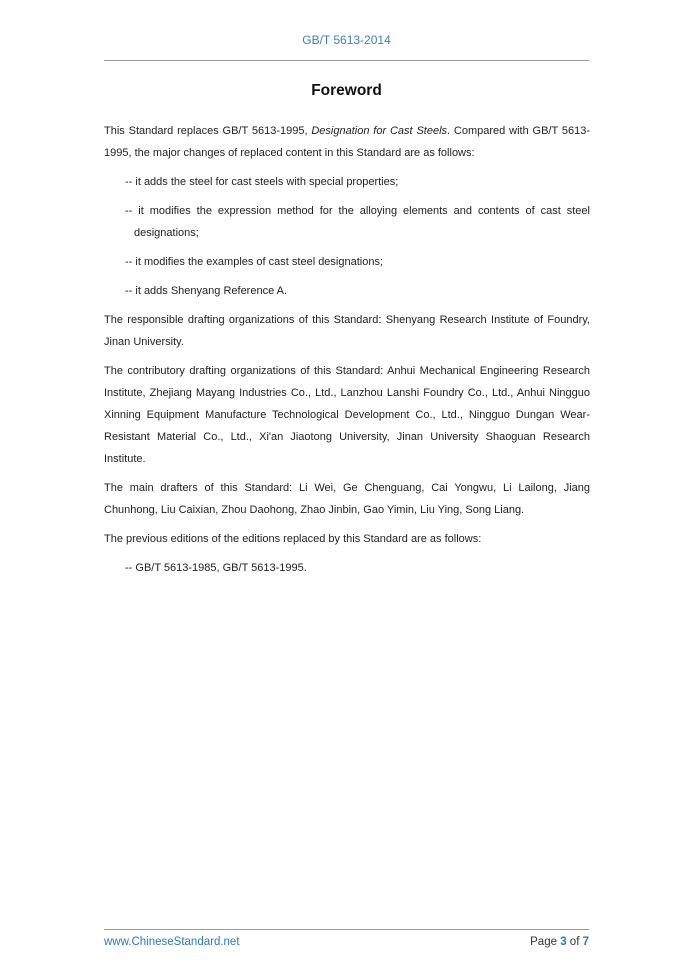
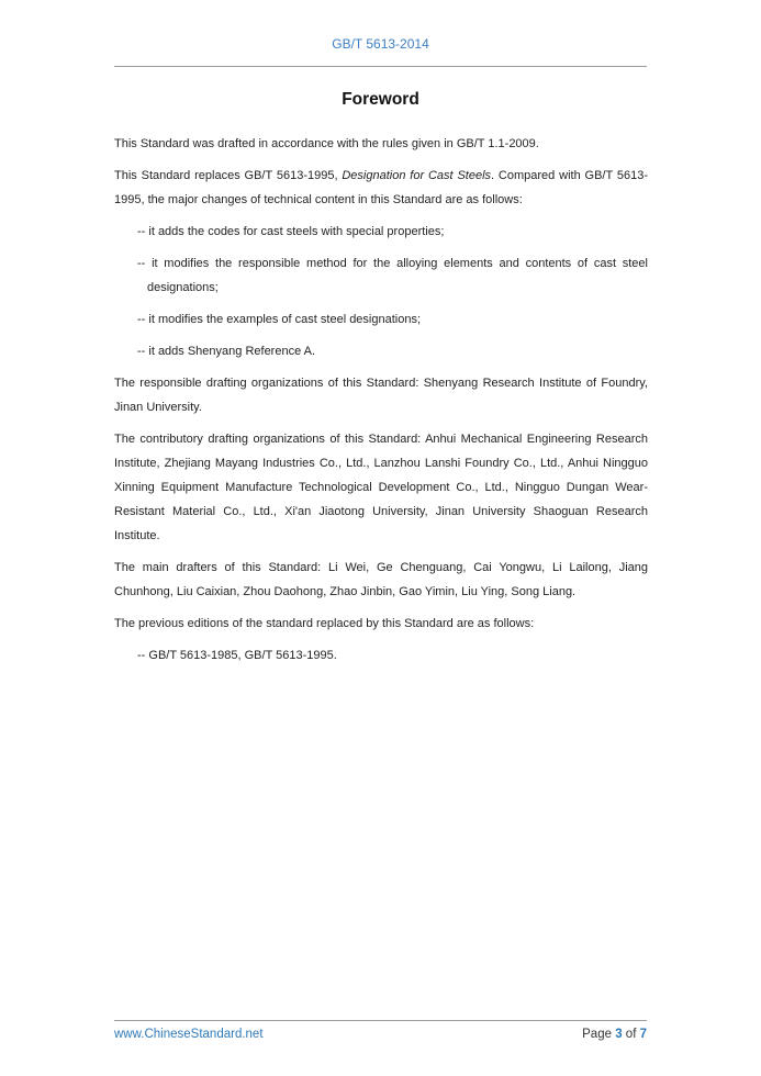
  GB/T 5613-2014
  Foreword
+ This Standard was drafted in accordance with the rules given in GB/T 1.1-2009.
- This Standard replaces GB/T 5613-1995, Designation for Cast Steels. Compared with GB/T 5613-1995, the major changes of replaced content in this Standard are as follows:
+ This Standard replaces GB/T 5613-1995, Designation for Cast Steels. Compared with GB/T 5613-1995, the major changes of technical content in this Standard are as follows:
- -- it adds the steel for cast steels with special properties;
+ -- it adds the codes for cast steels with special properties;
- -- it modifies the expression method for the alloying elements and contents of cast steel designations;
+ -- it modifies the responsible method for the alloying elements and contents of cast steel designations;
  -- it modifies the examples of cast steel designations;
  -- it adds Shenyang Reference A.
  The responsible drafting organizations of this Standard: Shenyang Research Institute of Foundry, Jinan University.
  The contributory drafting organizations of this Standard: Anhui Mechanical Engineering Research Institute, Zhejiang Mayang Industries Co., Ltd., Lanzhou Lanshi Foundry Co., Ltd., Anhui Ningguo Xinning Equipment Manufacture Technological Development Co., Ltd., Ningguo Dungan Wear-Resistant Material Co., Ltd., Xi'an Jiaotong University, Jinan University Shaoguan Research Institute.
  The main drafters of this Standard: Li Wei, Ge Chenguang, Cai Yongwu, Li Lailong, Jiang Chunhong, Liu Caixian, Zhou Daohong, Zhao Jinbin, Gao Yimin, Liu Ying, Song Liang.
- The previous editions of the editions replaced by this Standard are as follows:
+ The previous editions of the standard replaced by this Standard are as follows:
  -- GB/T 5613-1985, GB/T 5613-1995.
  www.ChineseStandard.net
  Page 3 of 7
